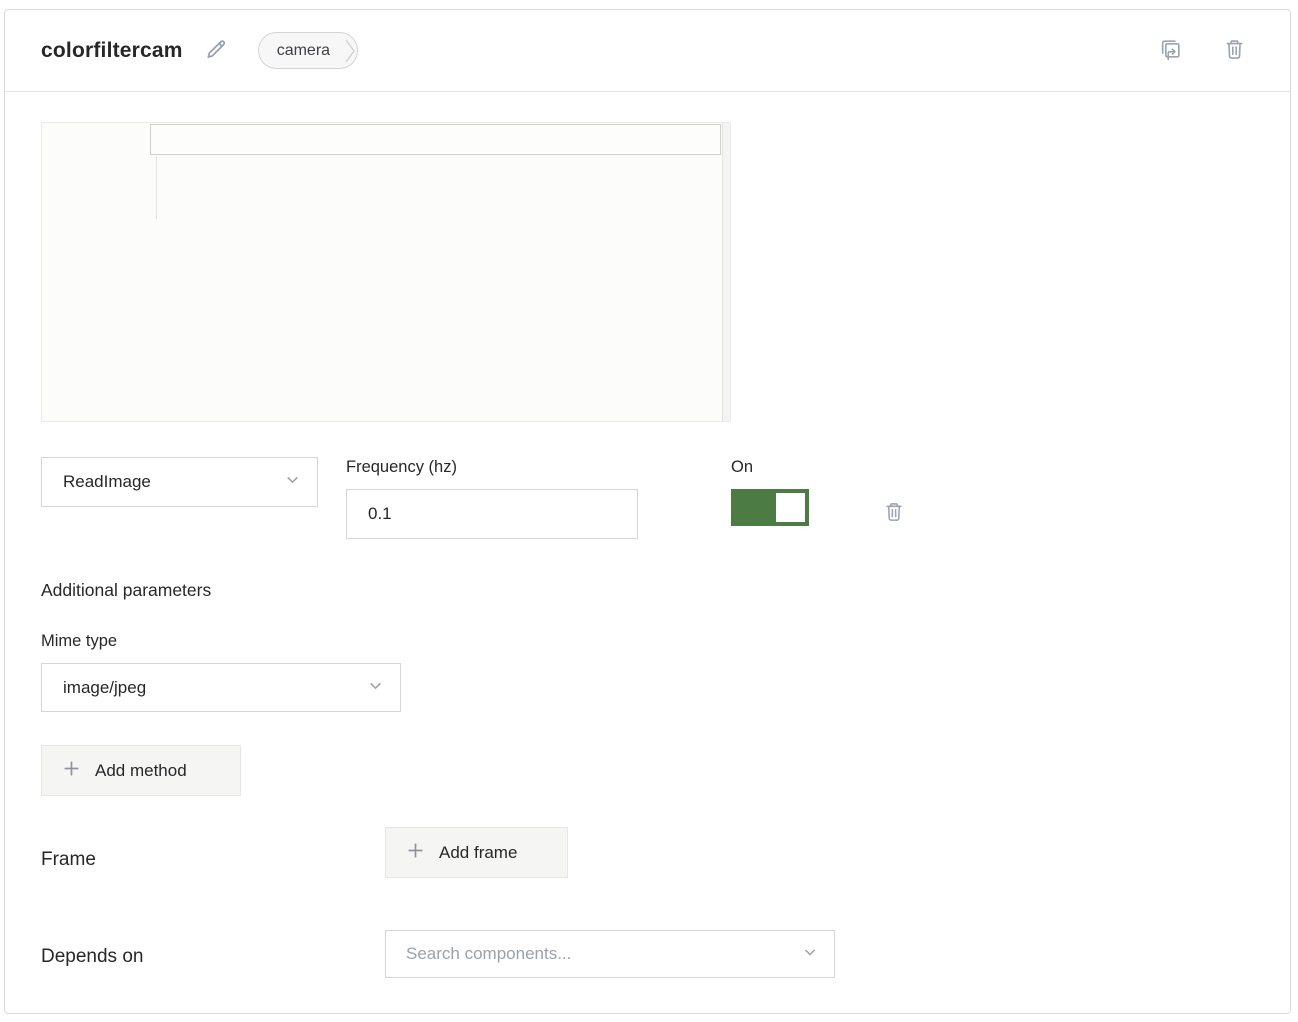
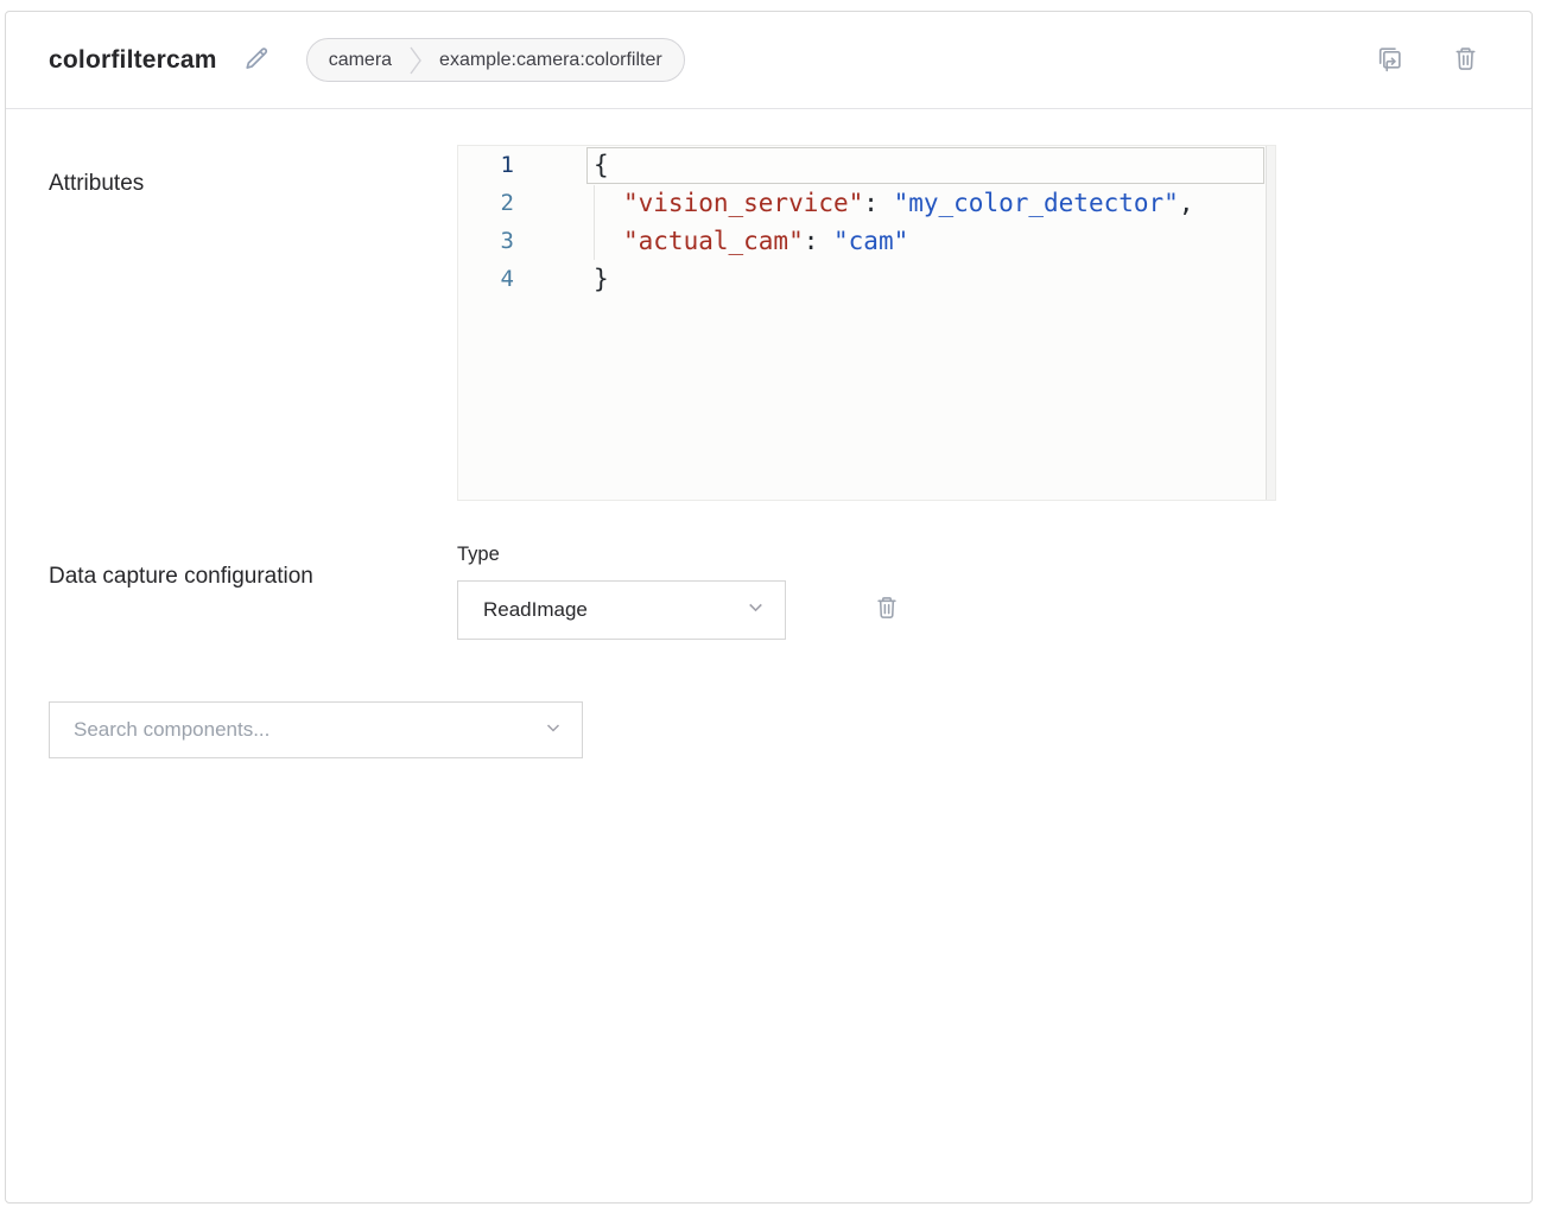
  colorfiltercam
  camera
+ example:camera:colorfilter
+ Attributes
+ 1
+ {
+ 2
+ "vision_service": "my_color_detector",
+ 3
+ "actual_cam": "cam"
+ 4
+ }
+ Data capture configuration
+ Type
  ReadImage
- Frequency (hz)
- 0.1
- On
- Additional parameters
- Mime type
- image/jpeg
- Add method
- Frame
- Add frame
- Depends on
  Search components...
